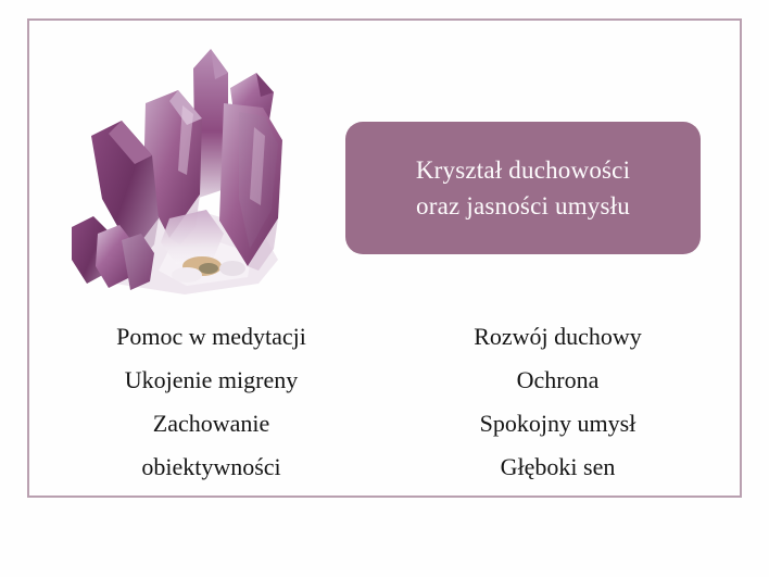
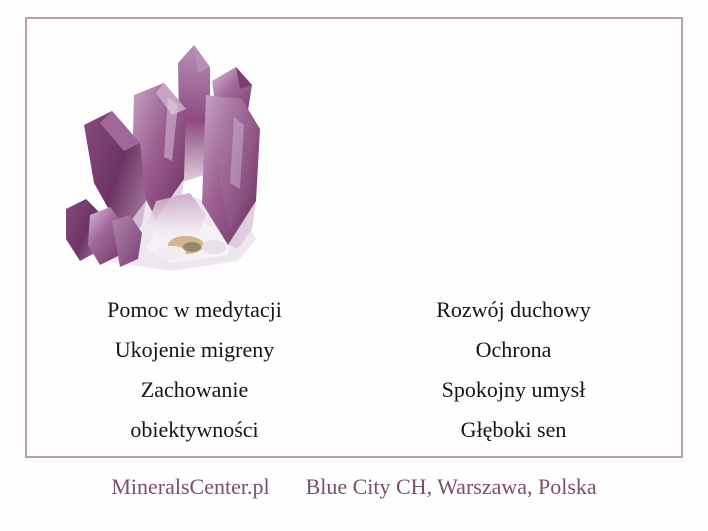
- Kryształ duchowości
- oraz jasności umysłu
  Pomoc w medytacji
  Ukojenie migreny
  Zachowanie
  obiektywności
  Rozwój duchowy
  Ochrona
  Spokojny umysł
  Głęboki sen
+ MineralsCenter.pl
+ Blue City CH, Warszawa, Polska
